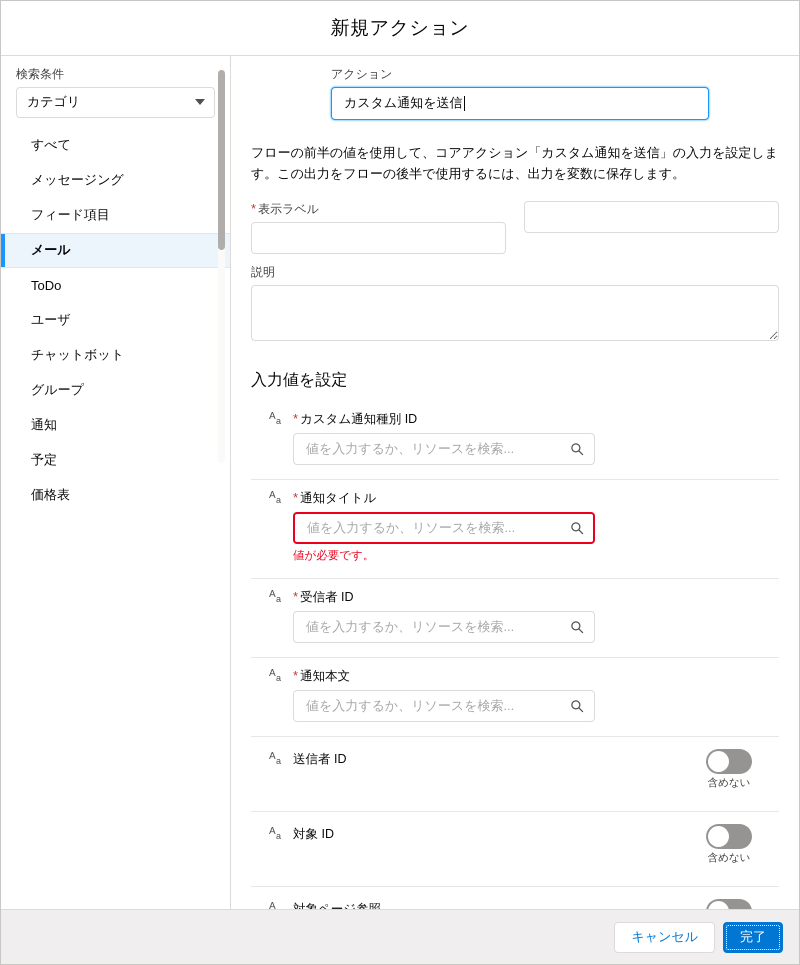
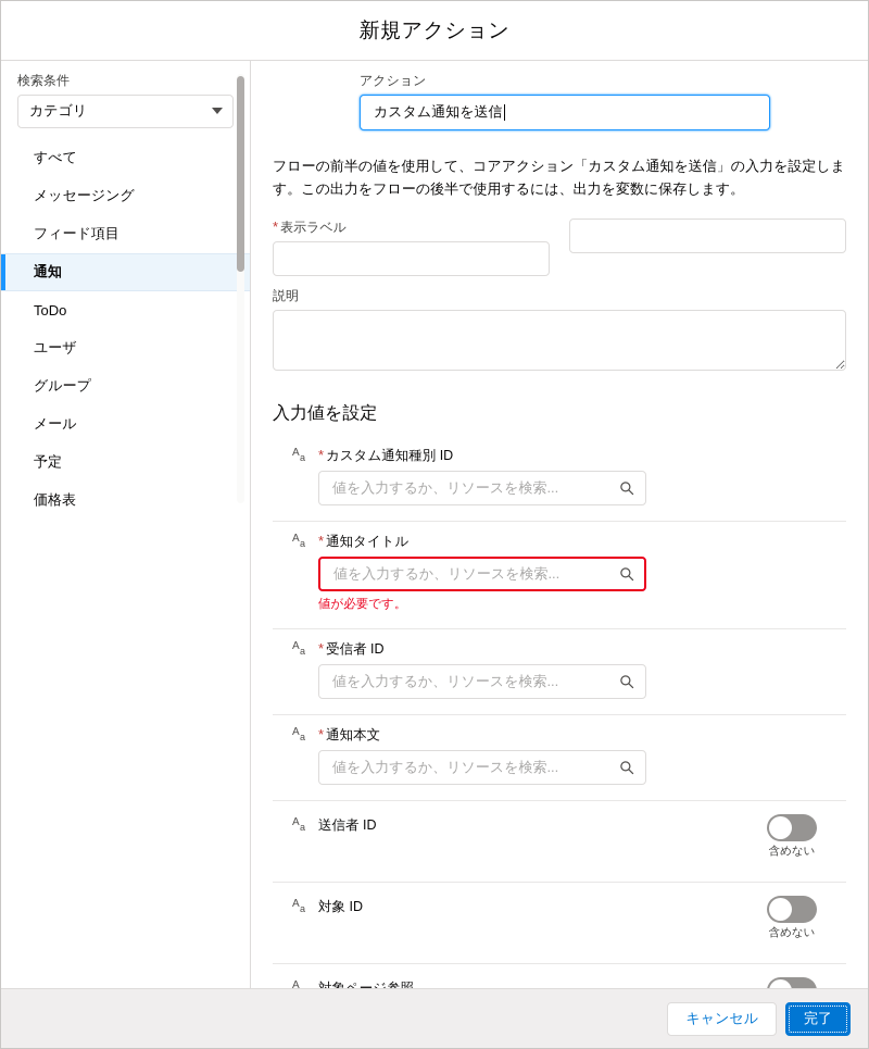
  新規アクション
  検索条件
  カテゴリ
  すべて
  メッセージング
  フィード項目
- メール
+ 通知
  ToDo
  ユーザ
- チャットボット
  グループ
- 通知
+ メール
  予定
  価格表
  アクション
  カスタム通知を送信
  フローの前半の値を使用して、コアアクション「カスタム通知を送信」の入力を設定します。この出力をフローの後半で使用するには、出力を変数に保存します。
  * 表示ラベル
  説明
  入力値を設定
  A
  a
  * カスタム通知種別 ID
  値を入力するか、リソースを検索...
  A
  a
  * 通知タイトル
  値を入力するか、リソースを検索...
  値が必要です。
  A
  a
  * 受信者 ID
  値を入力するか、リソースを検索...
  A
  a
  * 通知本文
  値を入力するか、リソースを検索...
  A
  a
  送信者 ID
  含めない
  A
  a
  対象 ID
  含めない
  A
  対象ページ参照
  キャンセル
  完了
